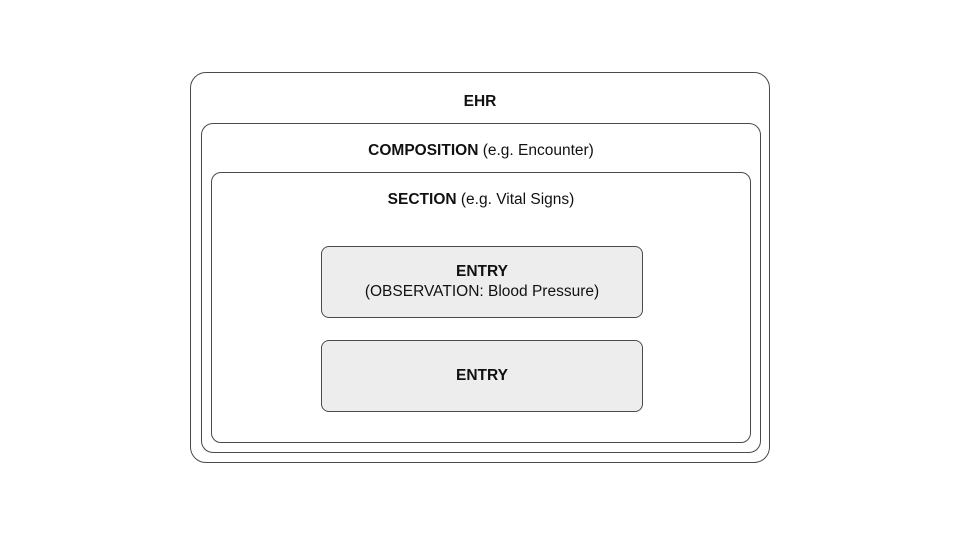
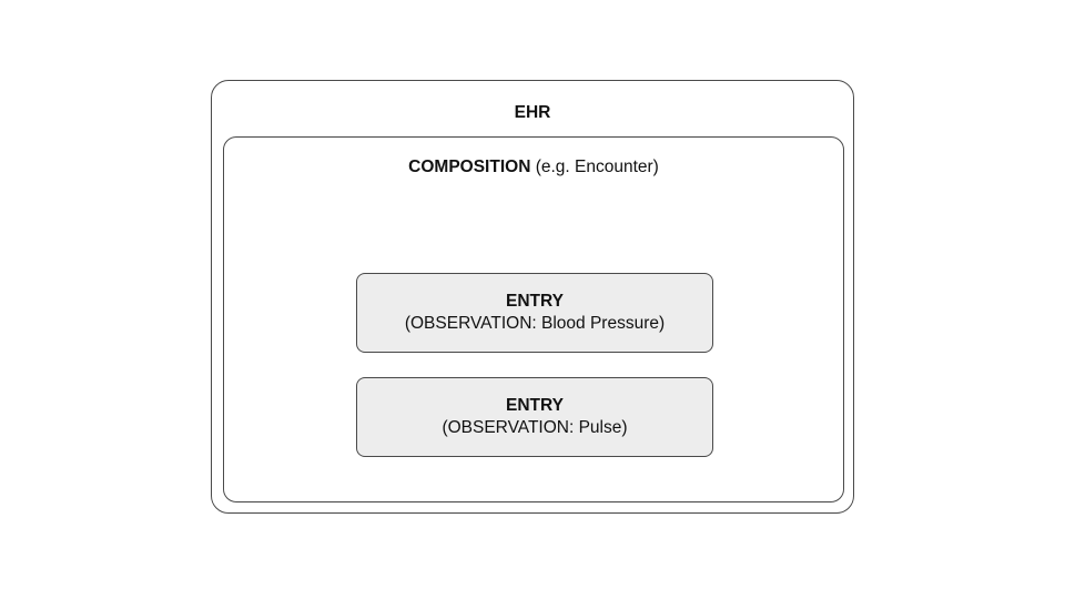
  EHR
  COMPOSITION (e.g. Encounter)
- SECTION (e.g. Vital Signs)
  ENTRY
  (OBSERVATION: Blood Pressure)
  ENTRY
+ (OBSERVATION: Pulse)
